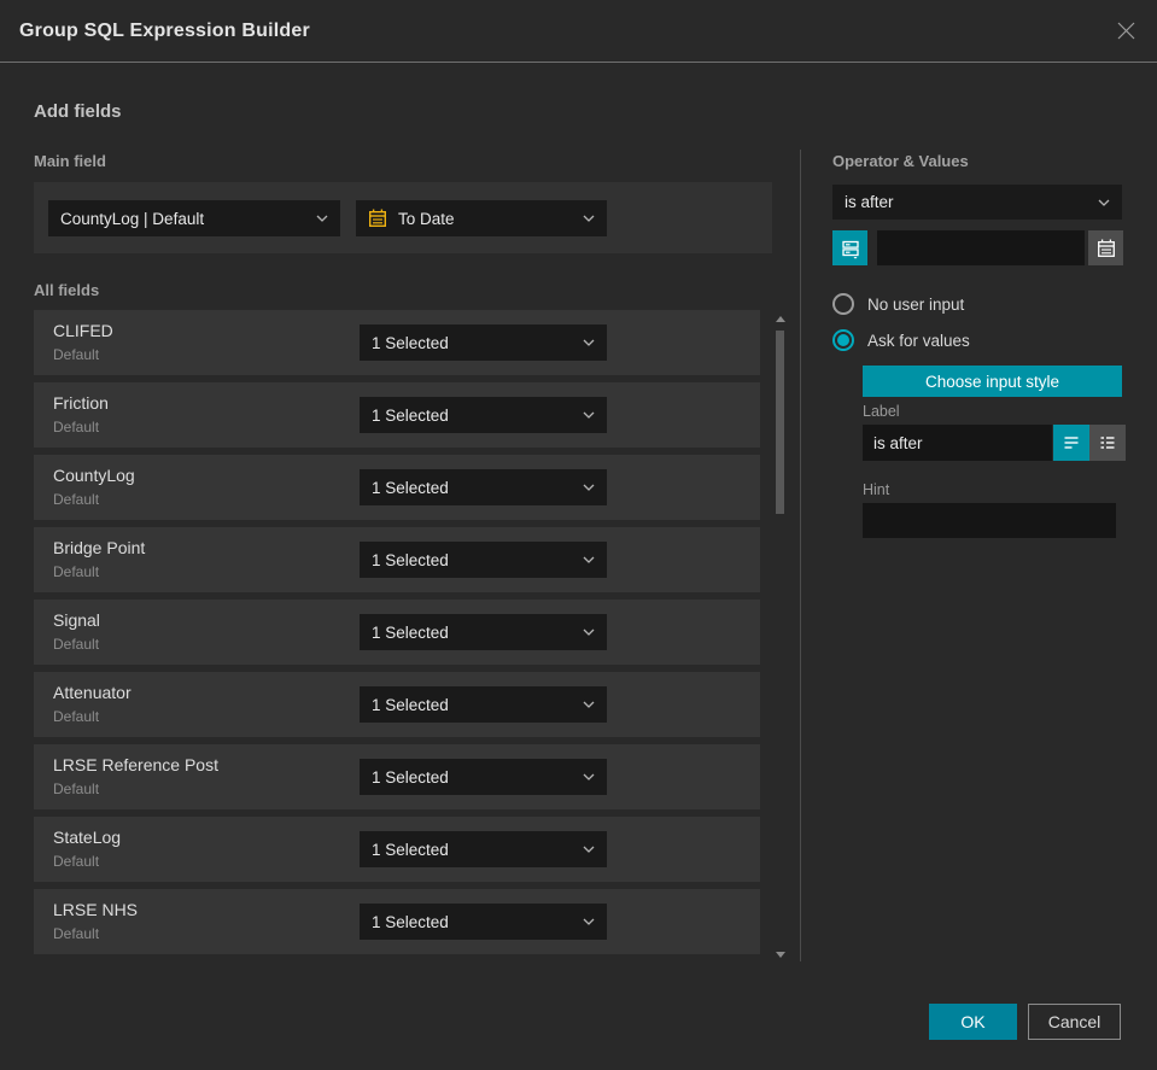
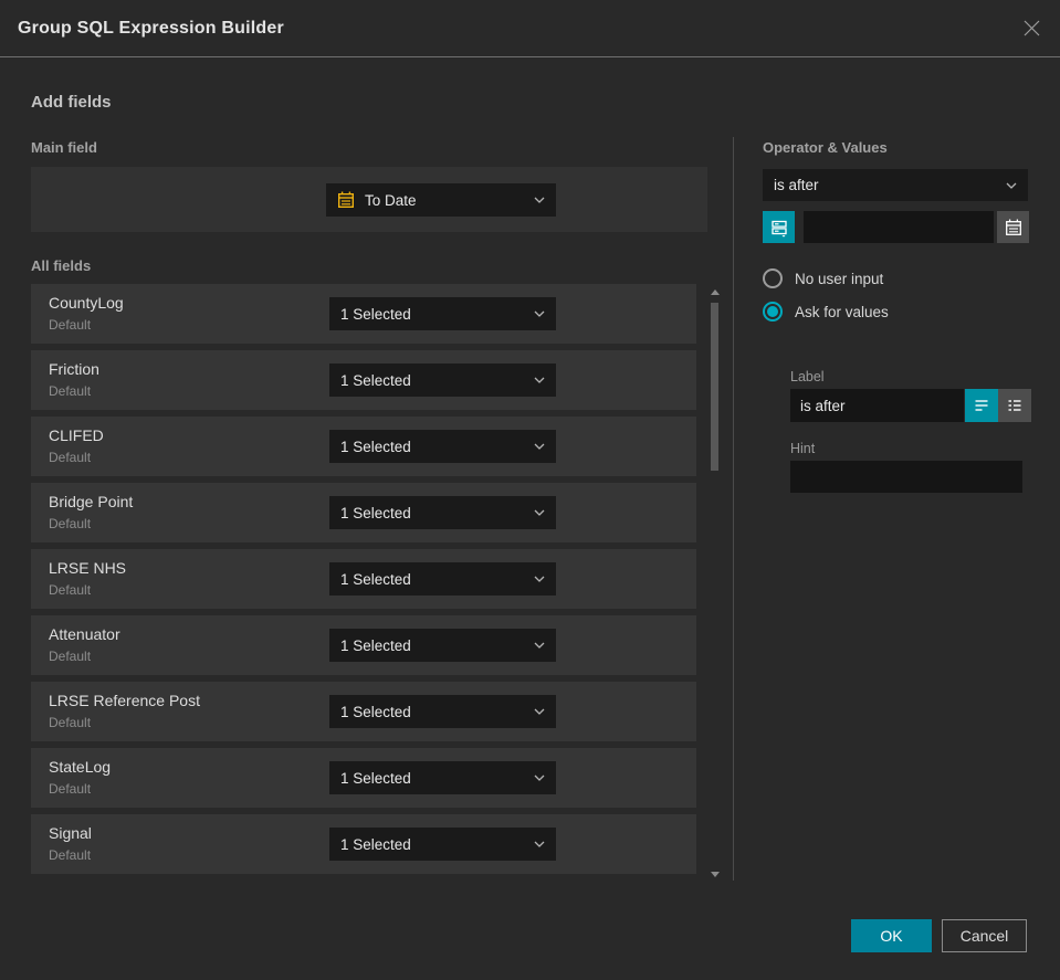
  Group SQL Expression Builder
  Add fields
  Main field
- CountyLog | Default
  To Date
  All fields
- CLIFED
+ CountyLog
  Default
  1 Selected
  Friction
  Default
  1 Selected
- CountyLog
+ CLIFED
  Default
  1 Selected
  Bridge Point
  Default
  1 Selected
- Signal
+ LRSE NHS
  Default
  1 Selected
  Attenuator
  Default
  1 Selected
  LRSE Reference Post
  Default
  1 Selected
  StateLog
  Default
  1 Selected
- LRSE NHS
+ Signal
  Default
  1 Selected
  Operator & Values
  is after
  No user input
  Ask for values
- Choose input style
  Label
  is after
  Hint
  OK
  Cancel
